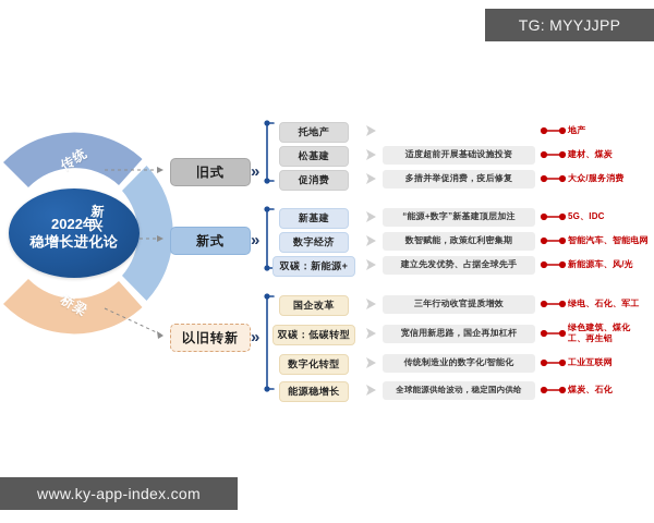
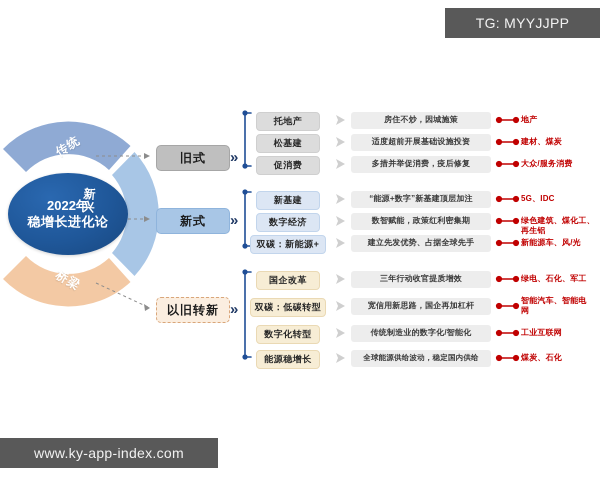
  2022年
  稳增长进化论
  旧式
  新式
  以旧转新
  »
  »
  »
  托地产
  松基建
  促消费
+ 房住不炒，因城施策
  适度超前开展基础设施投资
  多措并举促消费，疫后修复
  地产
  建材、煤炭
  大众/服务消费
  新基建
  数字经济
  双碳：新能源+
  “能源+数字”新基建顶层加注
  数智赋能，政策红利密集期
  建立先发优势、占据全球先手
  5G、IDC
- 智能汽车、智能电网
+ 绿色建筑、煤化工、再生铝
  新能源车、风/光
  国企改革
  双碳：低碳转型
  数字化转型
  能源稳增长
  三年行动收官提质增效
  宽信用新思路，国企再加杠杆
  传统制造业的数字化/智能化
  全球能源供给波动，稳定国内供给
  绿电、石化、军工
- 绿色建筑、煤化工、再生铝
+ 智能汽车、智能电网
  工业互联网
  煤炭、石化
  TG: MYYJJPP
  www.ky-app-index.com
